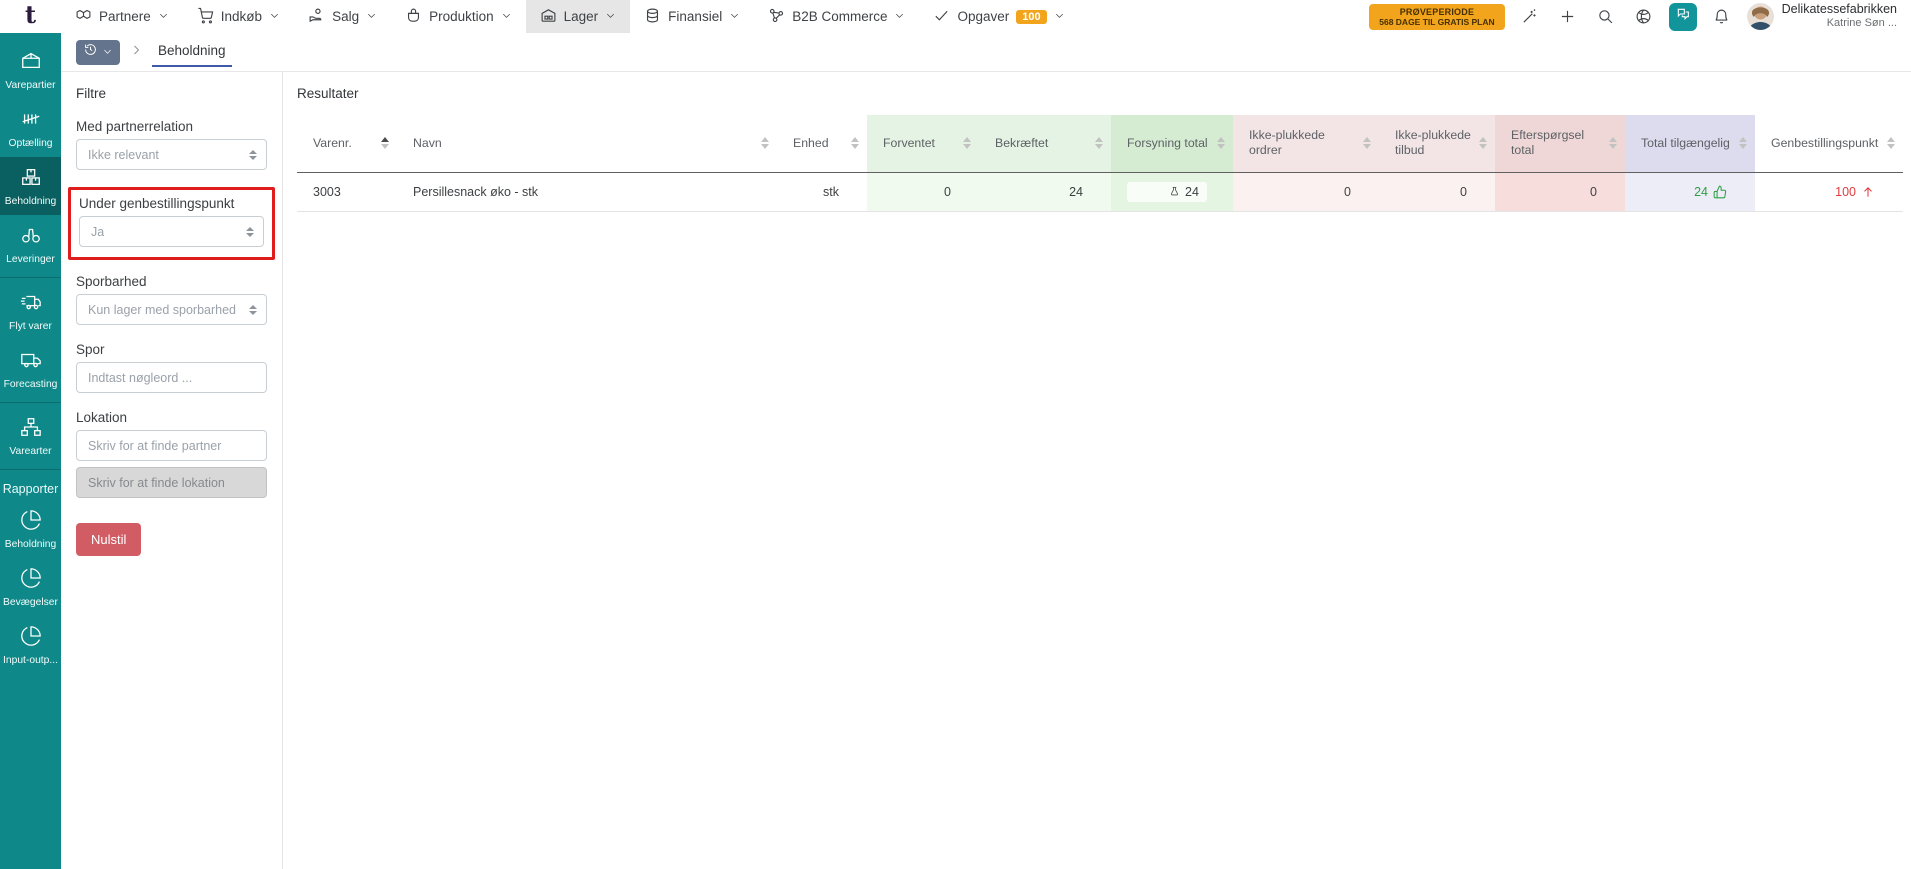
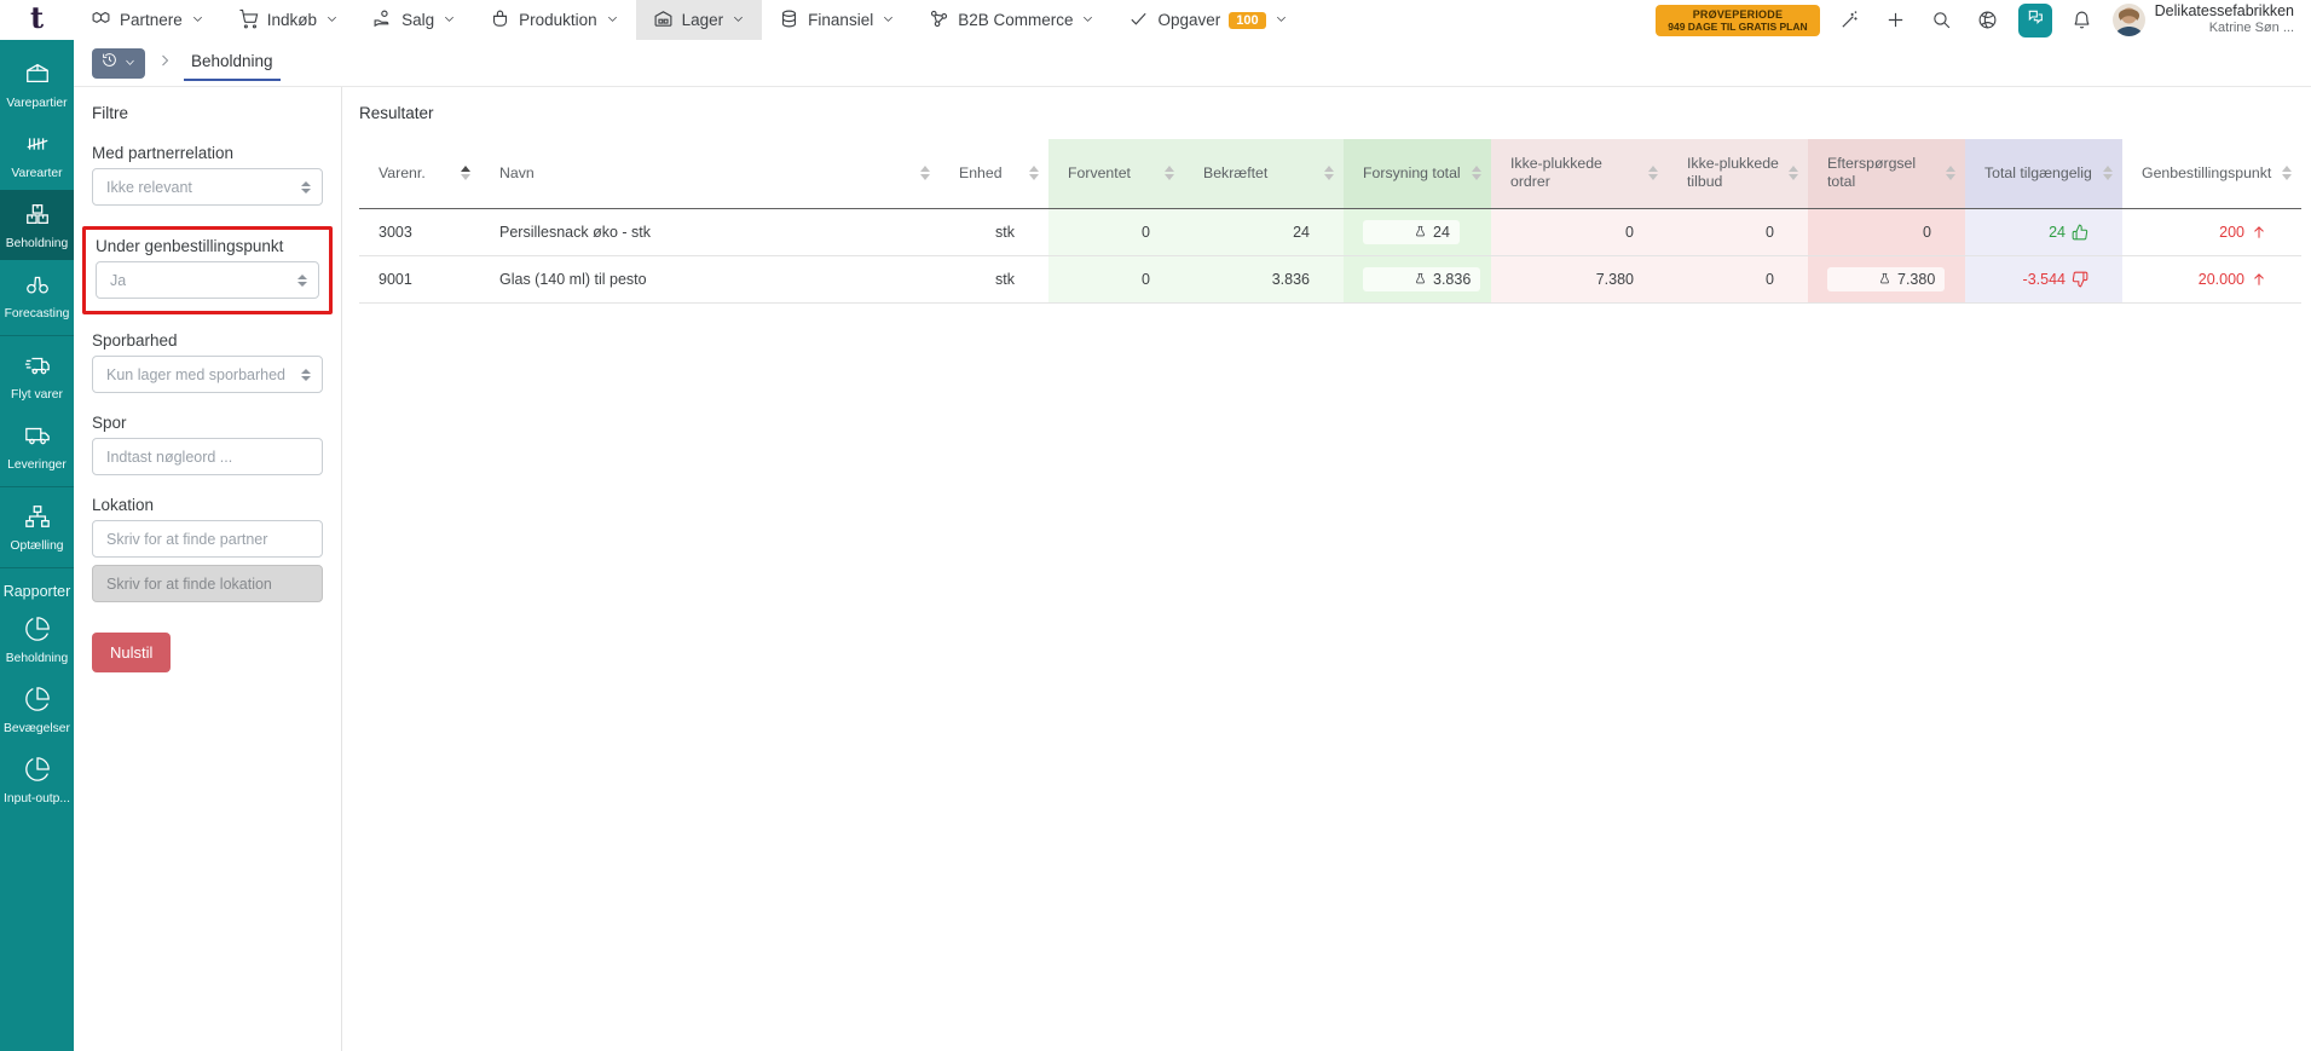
  t
  Partnere
  Indkøb
  Salg
  Produktion
  Lager
  Finansiel
  B2B Commerce
  Opgaver
  100
  PRØVEPERIODE
- 568 DAGE TIL GRATIS PLAN
+ 949 DAGE TIL GRATIS PLAN
  Delikatessefabrikken
  Katrine Søn ...
  Varepartier
- Optælling
+ Varearter
  Beholdning
- Leveringer
+ Forecasting
  Flyt varer
- Forecasting
+ Leveringer
- Varearter
+ Optælling
  Rapporter
  Beholdning
  Bevægelser
  Input-outp...
  Beholdning
  Filtre
  Med partnerrelation
  Ikke relevant
  Under genbestillingspunkt
  Ja
  Sporbarhed
  Kun lager med sporbarhed
  Spor
  Indtast nøgleord ...
  Lokation
  Skriv for at finde partner Skriv for at finde lokation
  Nulstil
  Resultater
  Varenr.	Navn	Enhed	Forventet	Bekræftet	Forsyning total	Ikke-plukkede ordrer	Ikke-plukkede tilbud	Efterspørgsel total	Total tilgængelig	Genbestillingspunkt
- 3003	Persillesnack øko - stk	stk	0	24	24	0	0	0	24	100
+ 3003	Persillesnack øko - stk	stk	0	24	24	0	0	0	24	200
+ 9001	Glas (140 ml) til pesto	stk	0	3.836	3.836	7.380	0	7.380	-3.544	20.000
